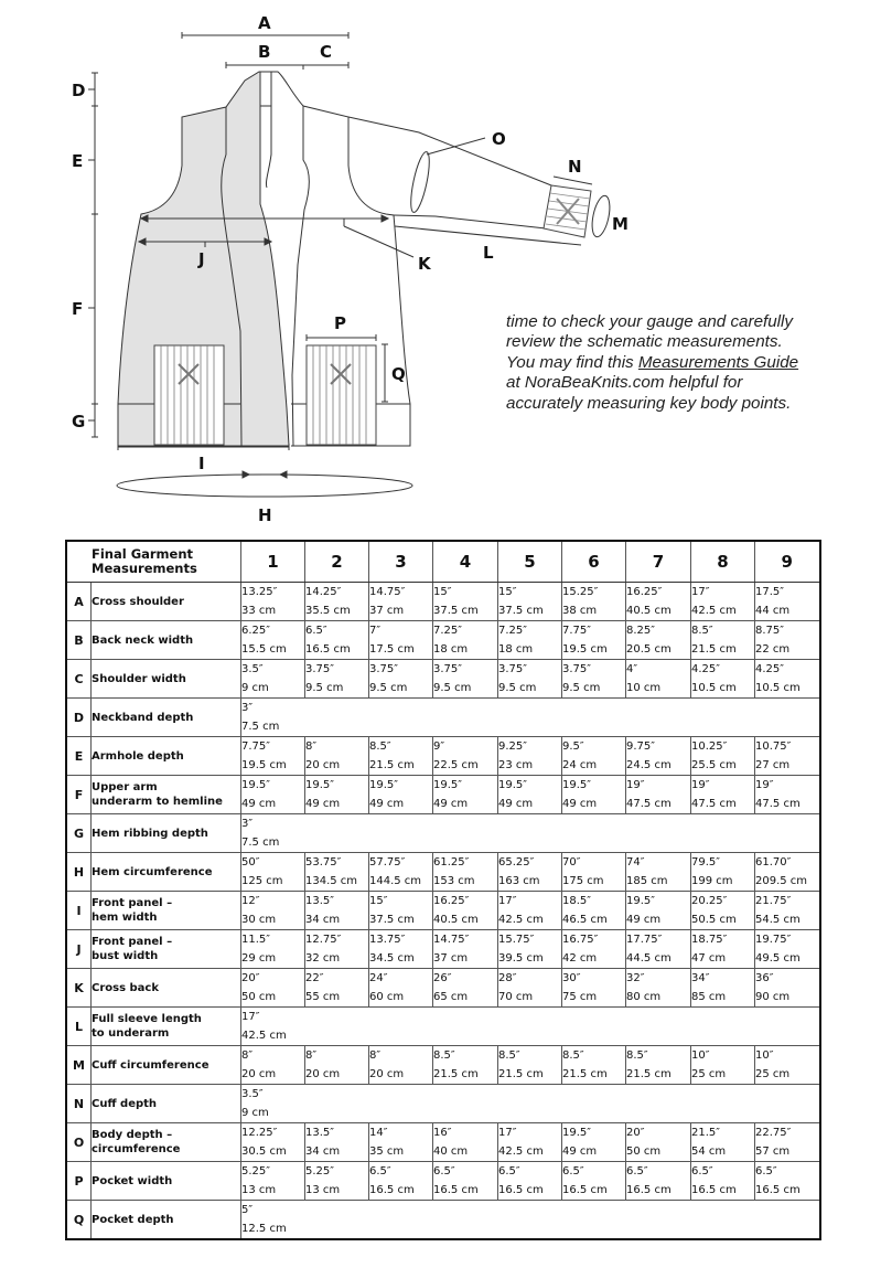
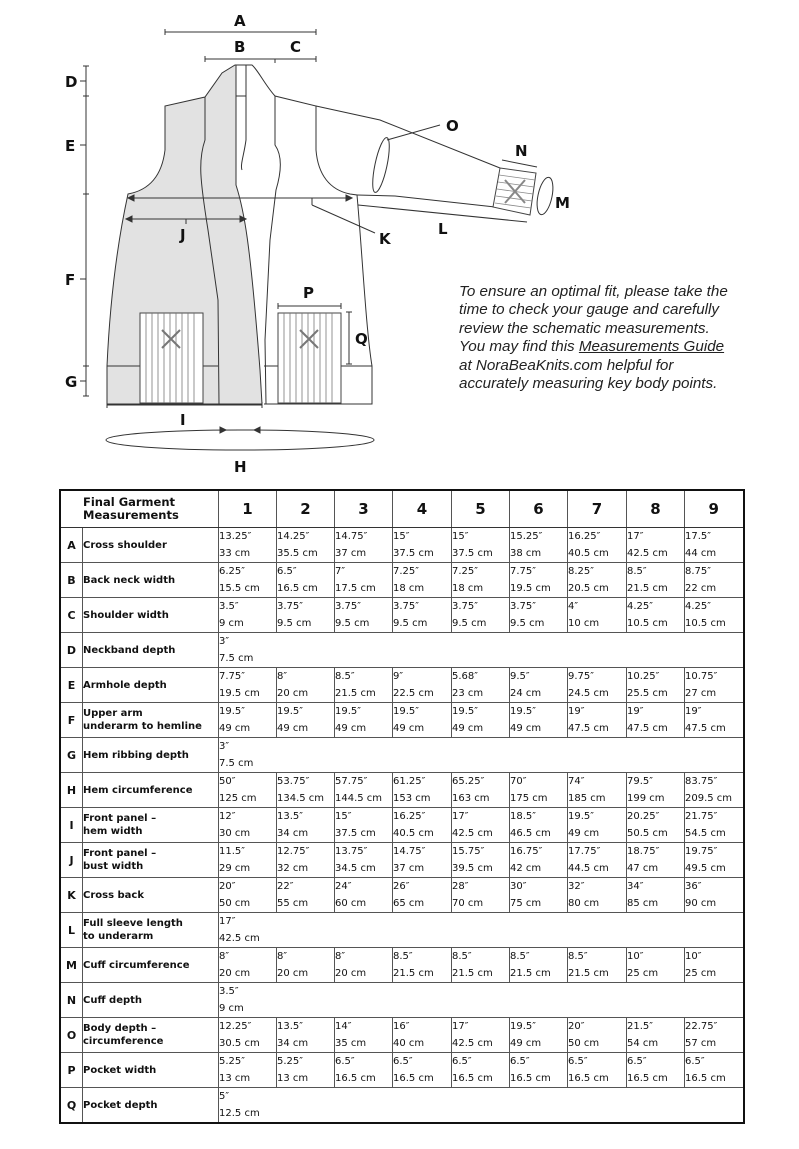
  A
  B
  C
  D
  E
  F
  G
  H
  I
  J
  K
  L
  M
  N
  O
  P
  Q
+ To ensure an optimal fit, please take the
  time to check your gauge and carefully
  review the schematic measurements.
  You may find this Measurements Guide
  at NoraBeaKnits.com helpful for
  accurately measuring key body points.
  Final Garment Measurements	1	2	3	4	5	6	7	8	9
  A	Cross shoulder	13.25″33 cm	14.25″35.5 cm	14.75″37 cm	15″37.5 cm	15″37.5 cm	15.25″38 cm	16.25″40.5 cm	17″42.5 cm	17.5″44 cm
  B	Back neck width	6.25″15.5 cm	6.5″16.5 cm	7″17.5 cm	7.25″18 cm	7.25″18 cm	7.75″19.5 cm	8.25″20.5 cm	8.5″21.5 cm	8.75″22 cm
  C	Shoulder width	3.5″9 cm	3.75″9.5 cm	3.75″9.5 cm	3.75″9.5 cm	3.75″9.5 cm	3.75″9.5 cm	4″10 cm	4.25″10.5 cm	4.25″10.5 cm
  D	Neckband depth	3″7.5 cm
- E	Armhole depth	7.75″19.5 cm	8″20 cm	8.5″21.5 cm	9″22.5 cm	9.25″23 cm	9.5″24 cm	9.75″24.5 cm	10.25″25.5 cm	10.75″27 cm
+ E	Armhole depth	7.75″19.5 cm	8″20 cm	8.5″21.5 cm	9″22.5 cm	5.68″23 cm	9.5″24 cm	9.75″24.5 cm	10.25″25.5 cm	10.75″27 cm
  F	Upper armunderarm to hemline	19.5″49 cm	19.5″49 cm	19.5″49 cm	19.5″49 cm	19.5″49 cm	19.5″49 cm	19″47.5 cm	19″47.5 cm	19″47.5 cm
  G	Hem ribbing depth	3″7.5 cm
- H	Hem circumference	50″125 cm	53.75″134.5 cm	57.75″144.5 cm	61.25″153 cm	65.25″163 cm	70″175 cm	74″185 cm	79.5″199 cm	61.70″209.5 cm
+ H	Hem circumference	50″125 cm	53.75″134.5 cm	57.75″144.5 cm	61.25″153 cm	65.25″163 cm	70″175 cm	74″185 cm	79.5″199 cm	83.75″209.5 cm
  I	Front panel –hem width	12″30 cm	13.5″34 cm	15″37.5 cm	16.25″40.5 cm	17″42.5 cm	18.5″46.5 cm	19.5″49 cm	20.25″50.5 cm	21.75″54.5 cm
  J	Front panel –bust width	11.5″29 cm	12.75″32 cm	13.75″34.5 cm	14.75″37 cm	15.75″39.5 cm	16.75″42 cm	17.75″44.5 cm	18.75″47 cm	19.75″49.5 cm
  K	Cross back	20″50 cm	22″55 cm	24″60 cm	26″65 cm	28″70 cm	30″75 cm	32″80 cm	34″85 cm	36″90 cm
  L	Full sleeve lengthto underarm	17″42.5 cm
  M	Cuff circumference	8″20 cm	8″20 cm	8″20 cm	8.5″21.5 cm	8.5″21.5 cm	8.5″21.5 cm	8.5″21.5 cm	10″25 cm	10″25 cm
  N	Cuff depth	3.5″9 cm
  O	Body depth –circumference	12.25″30.5 cm	13.5″34 cm	14″35 cm	16″40 cm	17″42.5 cm	19.5″49 cm	20″50 cm	21.5″54 cm	22.75″57 cm
  P	Pocket width	5.25″13 cm	5.25″13 cm	6.5″16.5 cm	6.5″16.5 cm	6.5″16.5 cm	6.5″16.5 cm	6.5″16.5 cm	6.5″16.5 cm	6.5″16.5 cm
  Q	Pocket depth	5″12.5 cm
